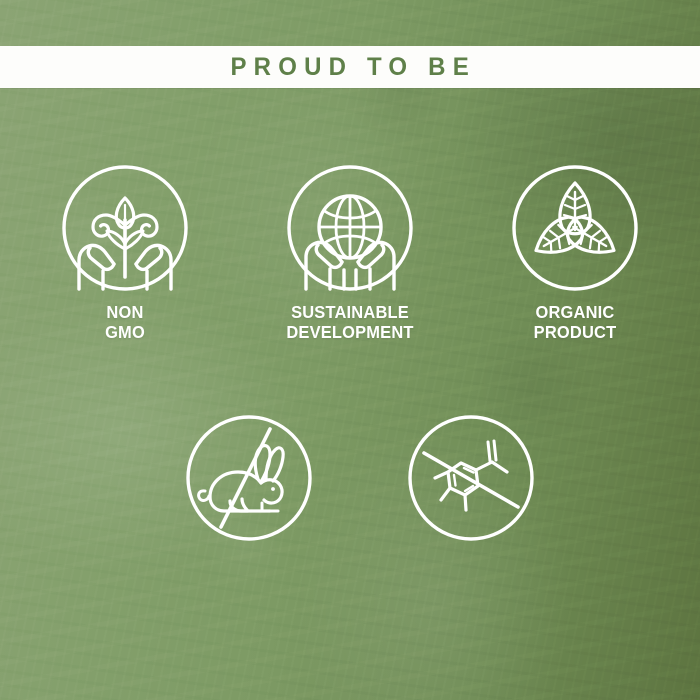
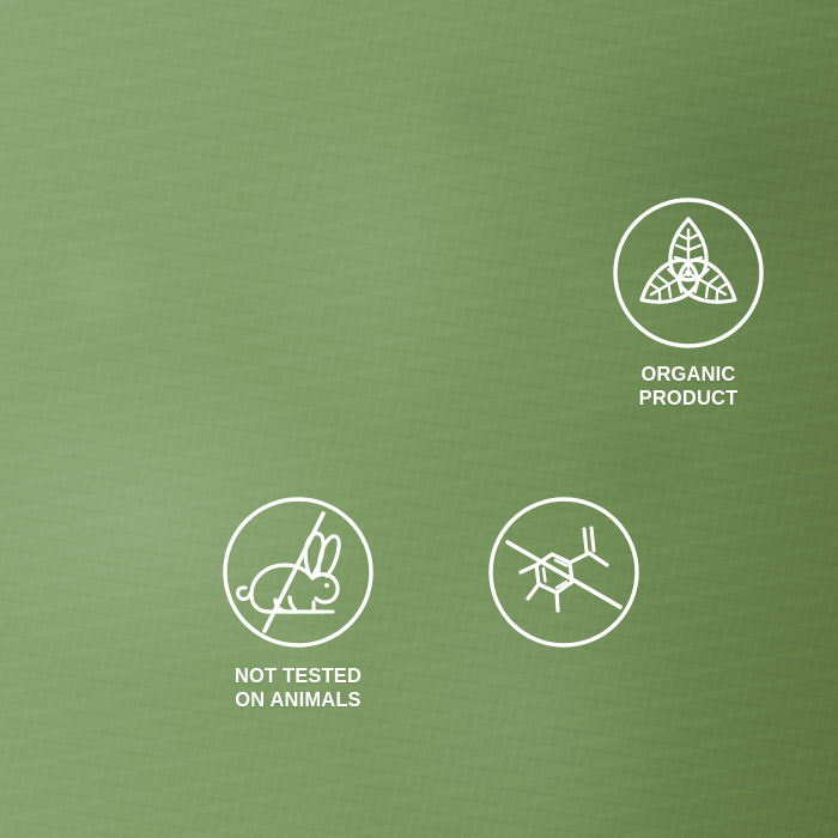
- PROUD TO BE
- NON
- GMO
- SUSTAINABLE
- DEVELOPMENT
  ORGANIC
  PRODUCT
+ NOT TESTED
+ ON ANIMALS
